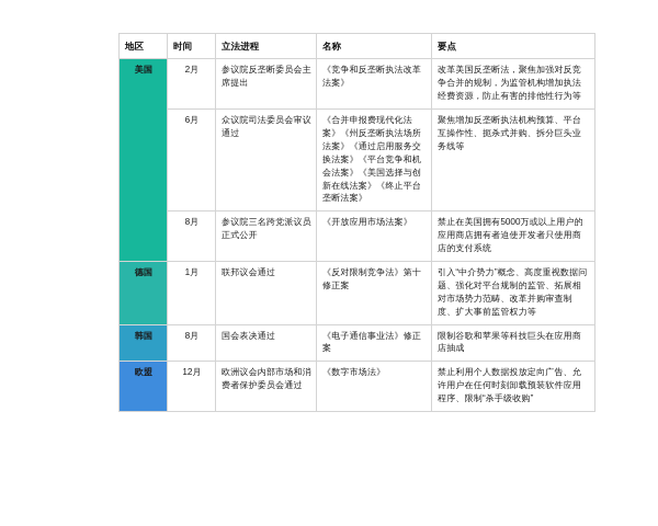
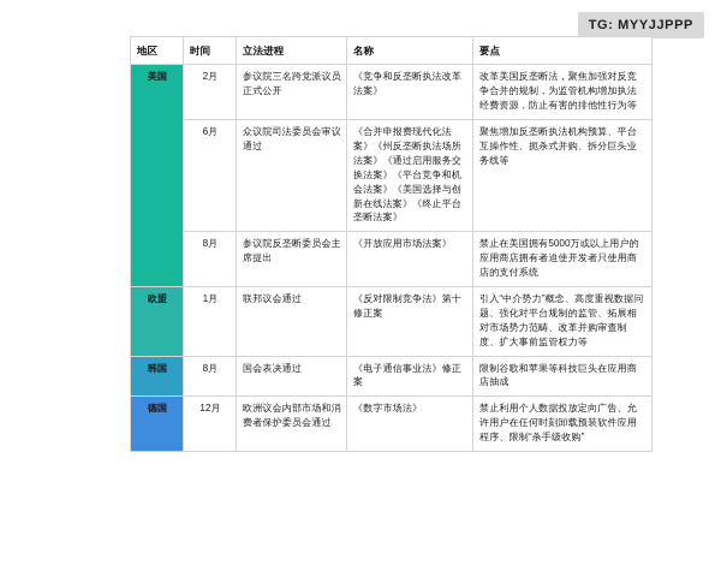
+ TG: MYYJJPPP
  地区	时间	立法进程	名称	要点
- 美国	2月	参议院反垄断委员会主席提出	《竞争和反垄断执法改革法案》	改革美国反垄断法，聚焦加强对反竞争合并的规制，为监管机构增加执法经费资源，防止有害的排他性行为等
+ 美国	2月	参议院三名跨党派议员正式公开	《竞争和反垄断执法改革法案》	改革美国反垄断法，聚焦加强对反竞争合并的规制，为监管机构增加执法经费资源，防止有害的排他性行为等
  6月	众议院司法委员会审议通过	《合并申报费现代化法案》《州反垄断执法场所法案》《通过启用服务交换法案》《平台竞争和机会法案》《美国选择与创新在线法案》《终止平台垄断法案》	聚焦增加反垄断执法机构预算、平台互操作性、扼杀式并购、拆分巨头业务线等
- 8月	参议院三名跨党派议员正式公开	《开放应用市场法案》	禁止在美国拥有5000万或以上用户的应用商店拥有者迫使开发者只使用商店的支付系统
+ 8月	参议院反垄断委员会主席提出	《开放应用市场法案》	禁止在美国拥有5000万或以上用户的应用商店拥有者迫使开发者只使用商店的支付系统
- 德国	1月	联邦议会通过	《反对限制竞争法》第十修正案	引入“中介势力”概念、高度重视数据问题、强化对平台规制的监管、拓展相对市场势力范畴、改革并购审查制度、扩大事前监管权力等
+ 欧盟	1月	联邦议会通过	《反对限制竞争法》第十修正案	引入“中介势力”概念、高度重视数据问题、强化对平台规制的监管、拓展相对市场势力范畴、改革并购审查制度、扩大事前监管权力等
  韩国	8月	国会表决通过	《电子通信事业法》修正案	限制谷歌和苹果等科技巨头在应用商店抽成
- 欧盟	12月	欧洲议会内部市场和消费者保护委员会通过	《数字市场法》	禁止利用个人数据投放定向广告、允许用户在任何时刻卸载预装软件应用程序、限制“杀手级收购”
+ 德国	12月	欧洲议会内部市场和消费者保护委员会通过	《数字市场法》	禁止利用个人数据投放定向广告、允许用户在任何时刻卸载预装软件应用程序、限制“杀手级收购”
